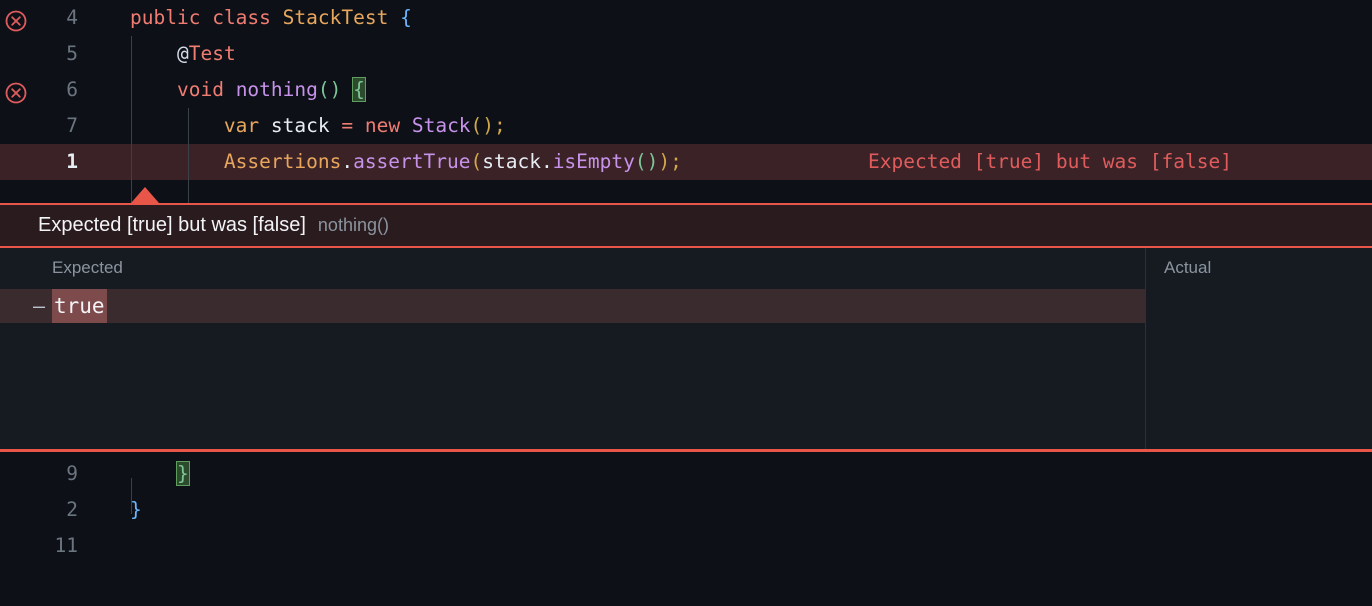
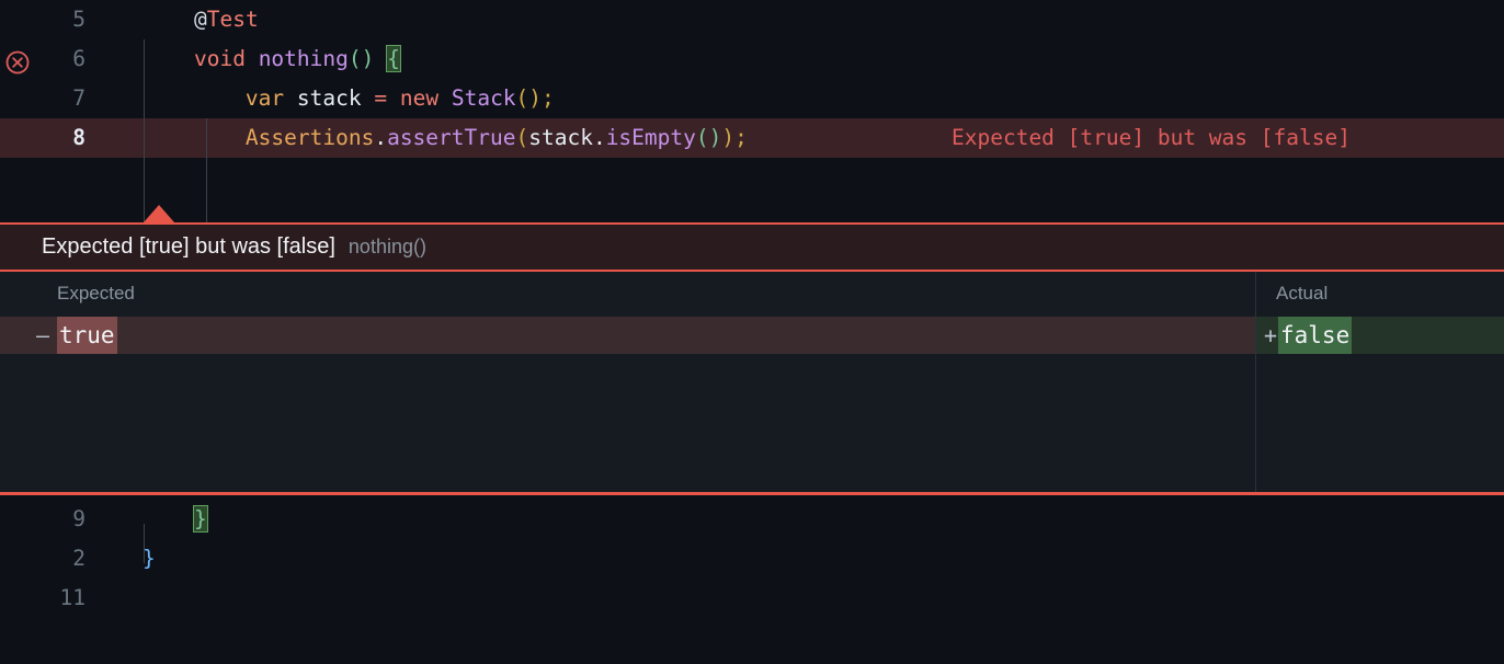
- 4
- public class StackTest {
  5
  @Test
  6
  void nothing() {
  7
  var stack = new Stack();
- 1
+ 8
  Assertions.assertTrue(stack.isEmpty());
  Expected [true] but was [false]
  Expected [true] but was [false]
  nothing()
  Expected
  Actual
  —
  true
+ +
+ false
  9
  }
  2
  }
  11
